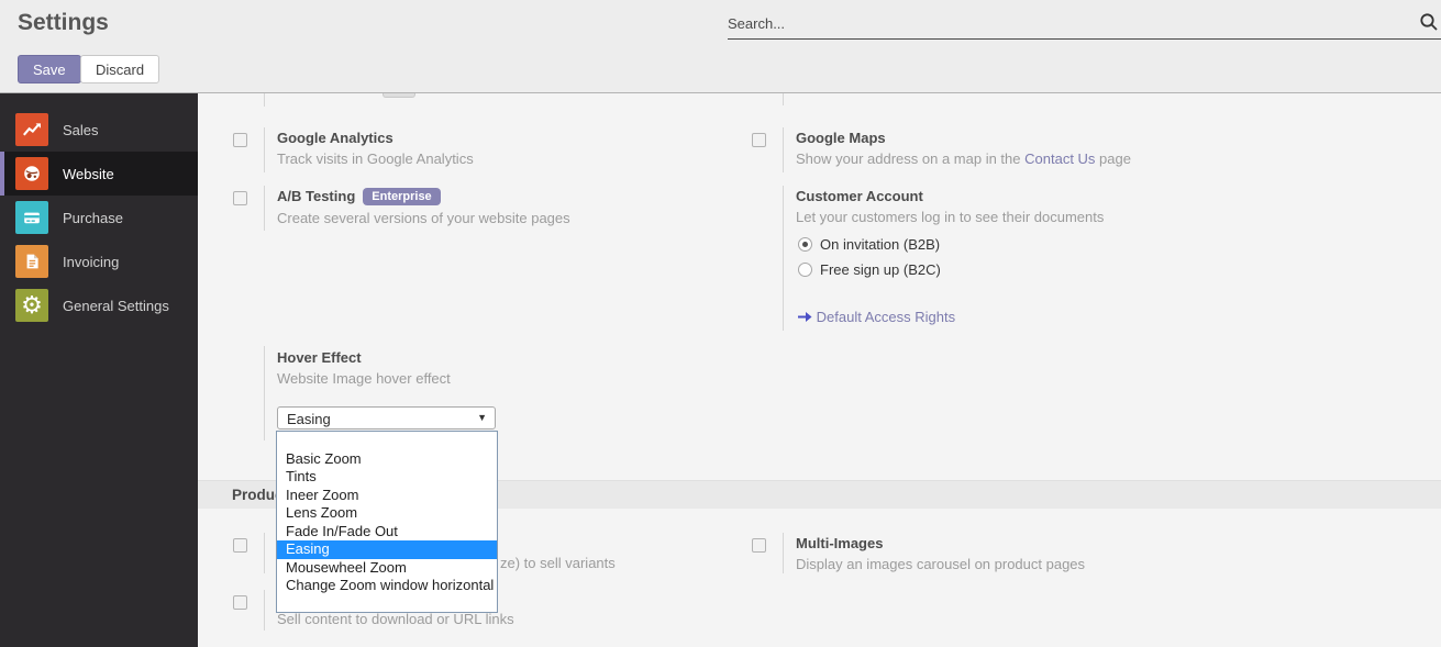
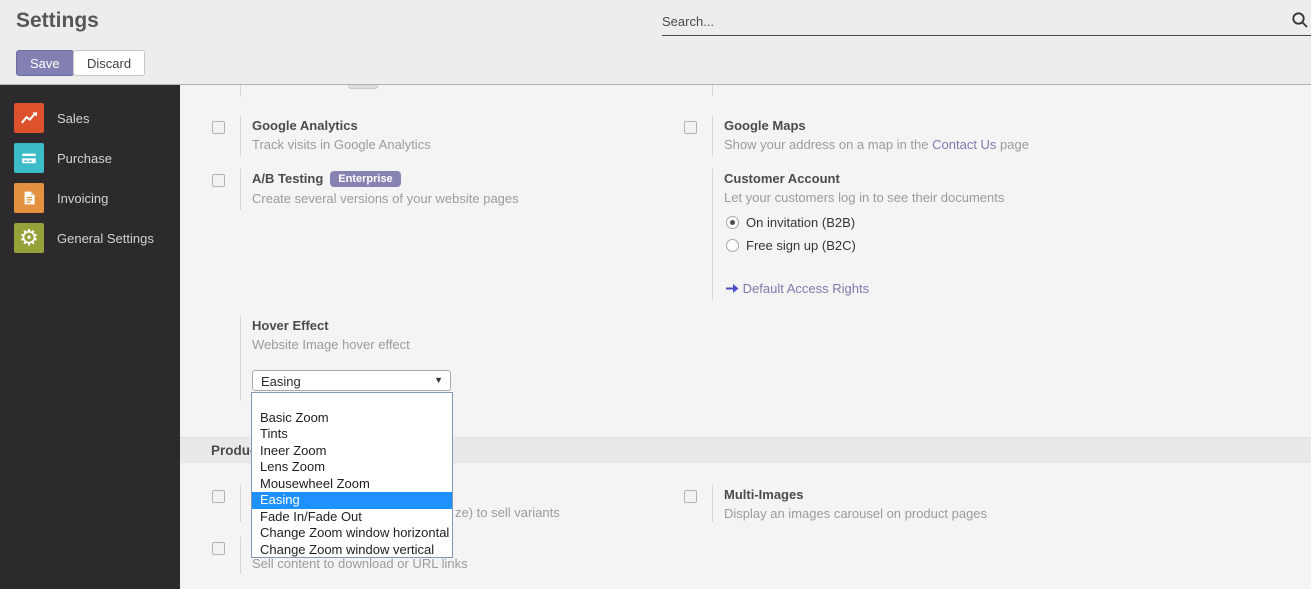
  Settings
  Save
  Discard
  Search...
  Sales
- Website
  Purchase
  Invoicing
  ⚙
  General Settings
  Google Analytics
  Track visits in Google Analytics
  Google Maps
  Show your address on a map in the Contact Us page
  A/B Testing Enterprise
  Create several versions of your website pages
  Customer Account
  Let your customers log in to see their documents
  On invitation (B2B)
  Free sign up (B2C)
  Default Access Rights
  Hover Effect
  Website Image hover effect
  Easing
  ▼
  ze) to sell variants
  Multi-Images
  Display an images carousel on product pages
  Sell content to download or URL links
  Basic Zoom
  Tints
  Ineer Zoom
  Lens Zoom
- Fade In/Fade Out
+ Mousewheel Zoom
  Easing
- Mousewheel Zoom
+ Fade In/Fade Out
  Change Zoom window horizontal
+ Change Zoom window vertical
